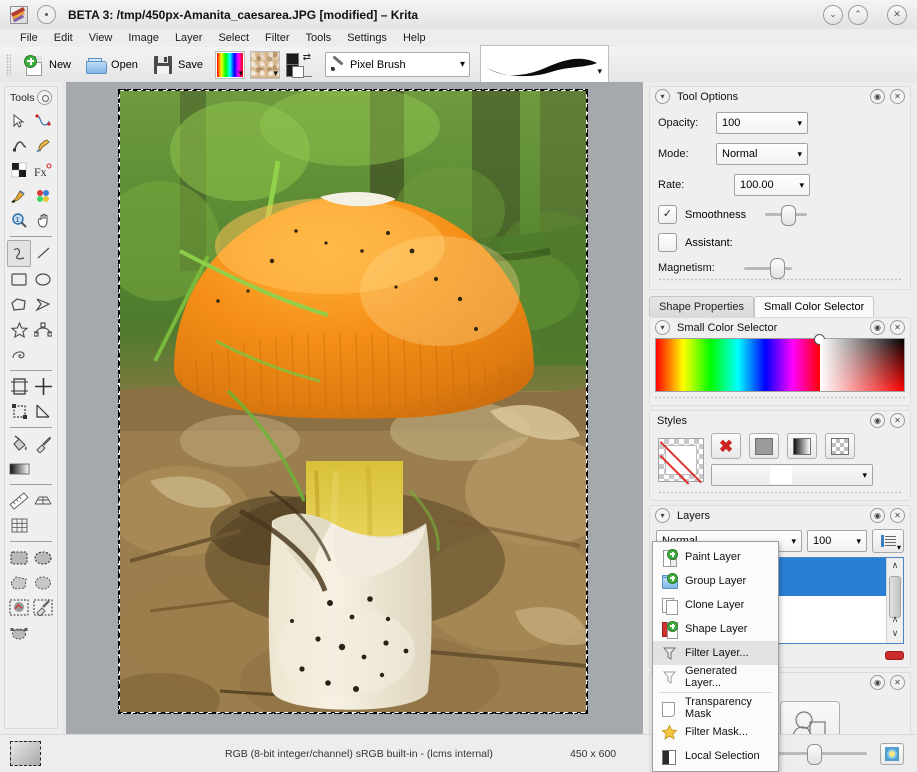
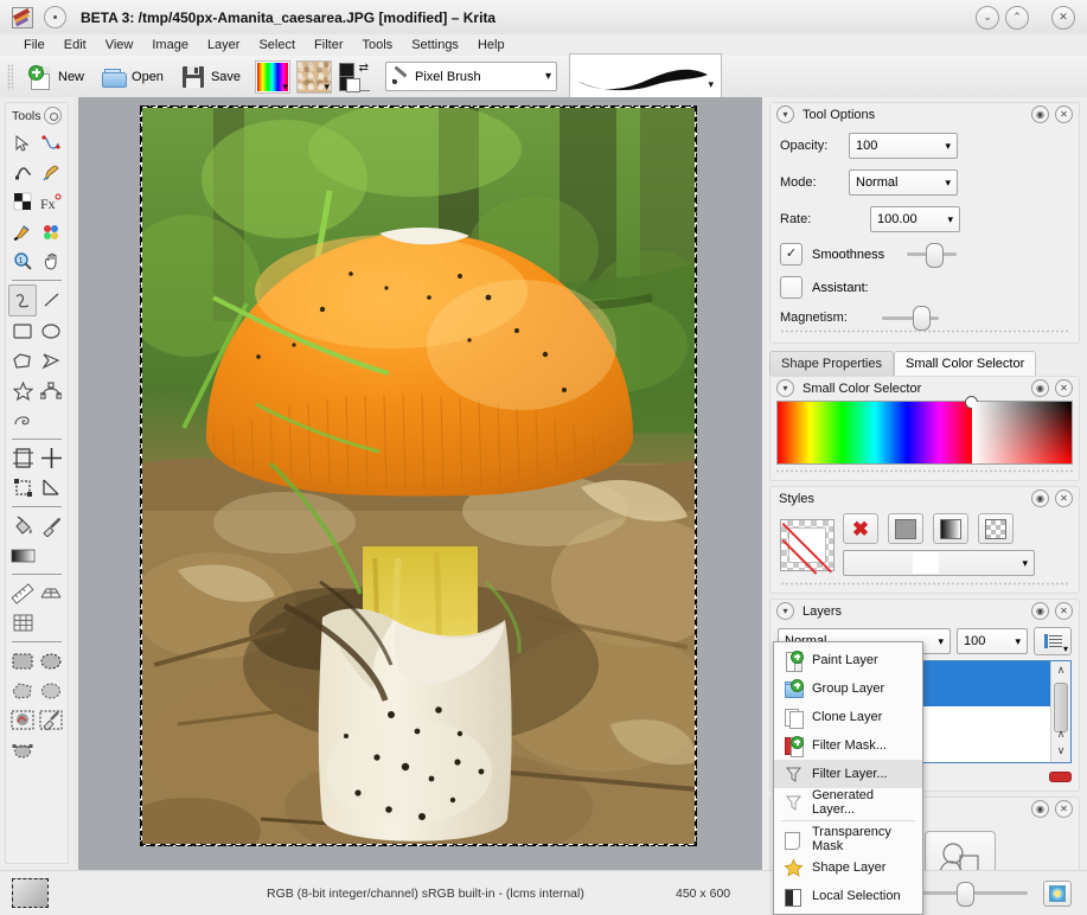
  BETA 3: /tmp/450px-Amanita_caesarea.JPG [modified] – Krita
  ⌄
  ⌃
  ✕
  File
  Edit
  View
  Image
  Layer
  Select
  Filter
  Tools
  Settings
  Help
  New
  Open
  Save
  ▾
  ▾
  ⇄
  Pixel Brush
  ▾
  ▾
  Tools
  Fx
  ▾
  Tool Options
  ◉
  ✕
  Opacity:
  100
  ▾
  Mode:
  Normal
  ▾
  Rate:
  100.00
  ▾
  ✓
  Smoothness
  Assistant:
  Magnetism:
  Shape Properties
  Small Color Selector
  ▾
  Small Color Selector
  ◉
  ✕
  Styles
  ◉
  ✕
  ✖
  ▾
  ▾
  Layers
  ◉
  ✕
  ▾
  100
  ▾
  ▾
  ∧
  ∧
  ∨
  ◉
  ✕
  Paint Layer
  Group Layer
  Clone Layer
- Shape Layer
+ Filter Mask...
  Filter Layer...
  Generated Layer...
  Transparency Mask
- Filter Mask...
+ Shape Layer
  Local Selection
  RGB (8-bit integer/channel) sRGB built-in - (lcms internal)
  450 x 600
